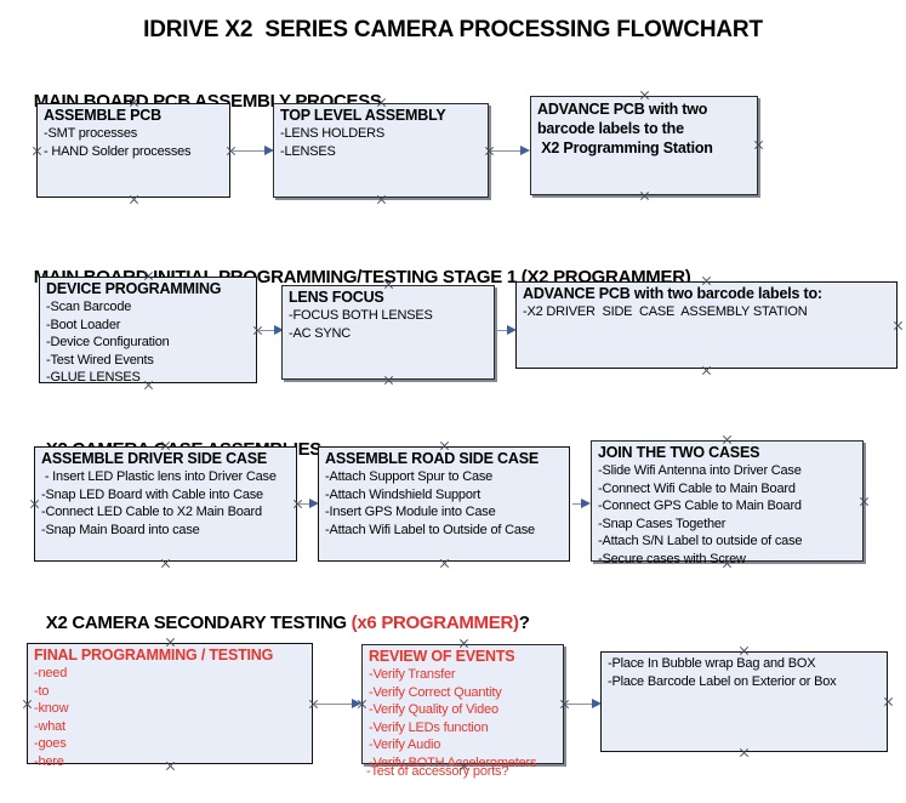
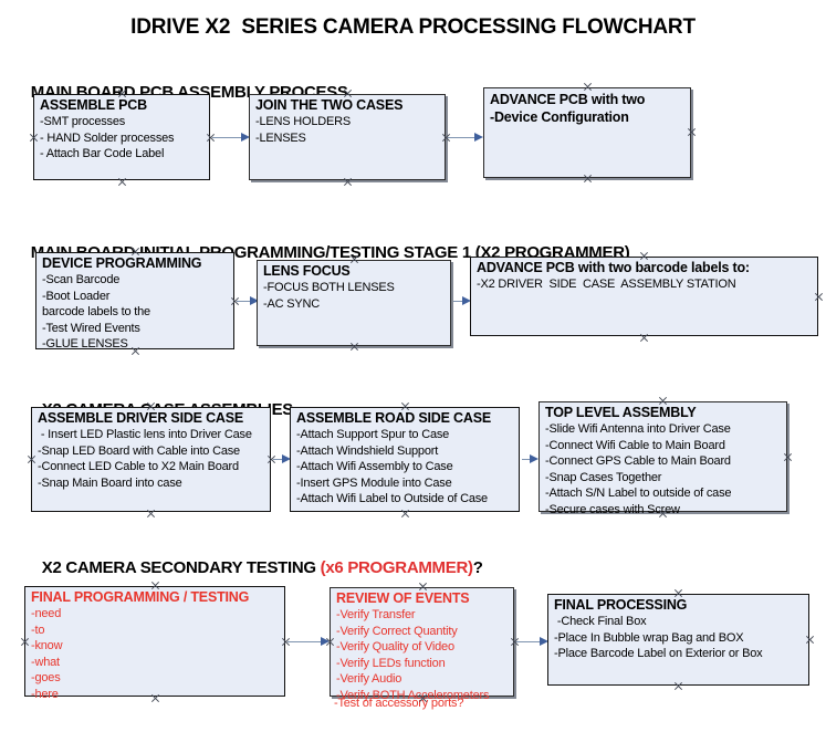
  IDRIVE X2 SERIES CAMERA PROCESSING FLOWCHART
  MAIN BOAD PCB ASSEMBLY PROCES
  ASSEMBLE PCB
  -SMT processes
  - HAND Solder processes
+ - Attach Bar Code Label
- TOP LEVEL ASSEMBLY
+ JOIN THE TWO CASES
  -LENS HOLDERS
  -LENSES
  ADVANCE PCB with two
- barcode labels to the
+ -Device Configuration
- X2 Programming Station
  DEVICE PROGRAMMING
  -Scan Barcode
  -Boot Loader
- -Device Configuration
+ barcode labels to the
  -Test Wired Events
  -GLUE LENSES
  LENS FOCUS
  -FOCUS BOTH LENSES
  -AC SYNC
  ADVANCE PCB with two barcode labels to:
  -X2 DRIVER SIDE CASE ASSEMBLY STATION
  ASSEMBLE DRIVER SIDE CASE
  - Insert LED Plastic lens into Driver Case
  -Snap LED Board with Cable into Case
  -Connect LED Cable to X2 Main Board
  -Snap Main Board into case
  ASSEMBLE ROAD SIDE CASE
  -Attach Support Spur to Case
  -Attach Windshield Support
+ -Attach Wifi Assembly to Case
  -Insert GPS Module into Case
  -Attach Wifi Label to Outside of Case
- JOIN THE TWO CASES
+ TOP LEVEL ASSEMBLY
  -Slide Wifi Antenna into Driver Case
  -Connect Wifi Cable to Main Board
  -Connect GPS Cable to Main Board
  -Snap Cases Together
  -Attach S/N Label to outside of case
  -Secure cases with Sew
  X2 CAMERA SECONDARY TESTING (x6 PROGRAMMER)?
  FINAL PROGRAMMING / TESTING
  -need
  -to
  -know
  -what
  -goes
  -here
  REVIEW OF EVENTS
  -Verify Transfer
  -Verify Correct Quantity
  -Verify Quality of Video
  -Verify LEDs function
  -Verify Audio
  -Verify BOTH Aelerometers
  -Test of accessory ports?
+ FINAL PROCESSING
+ -Check Final Box
  -Place In Bubble wrap Bag and BOX
  -Place Barcode Label on Exterior or Box
